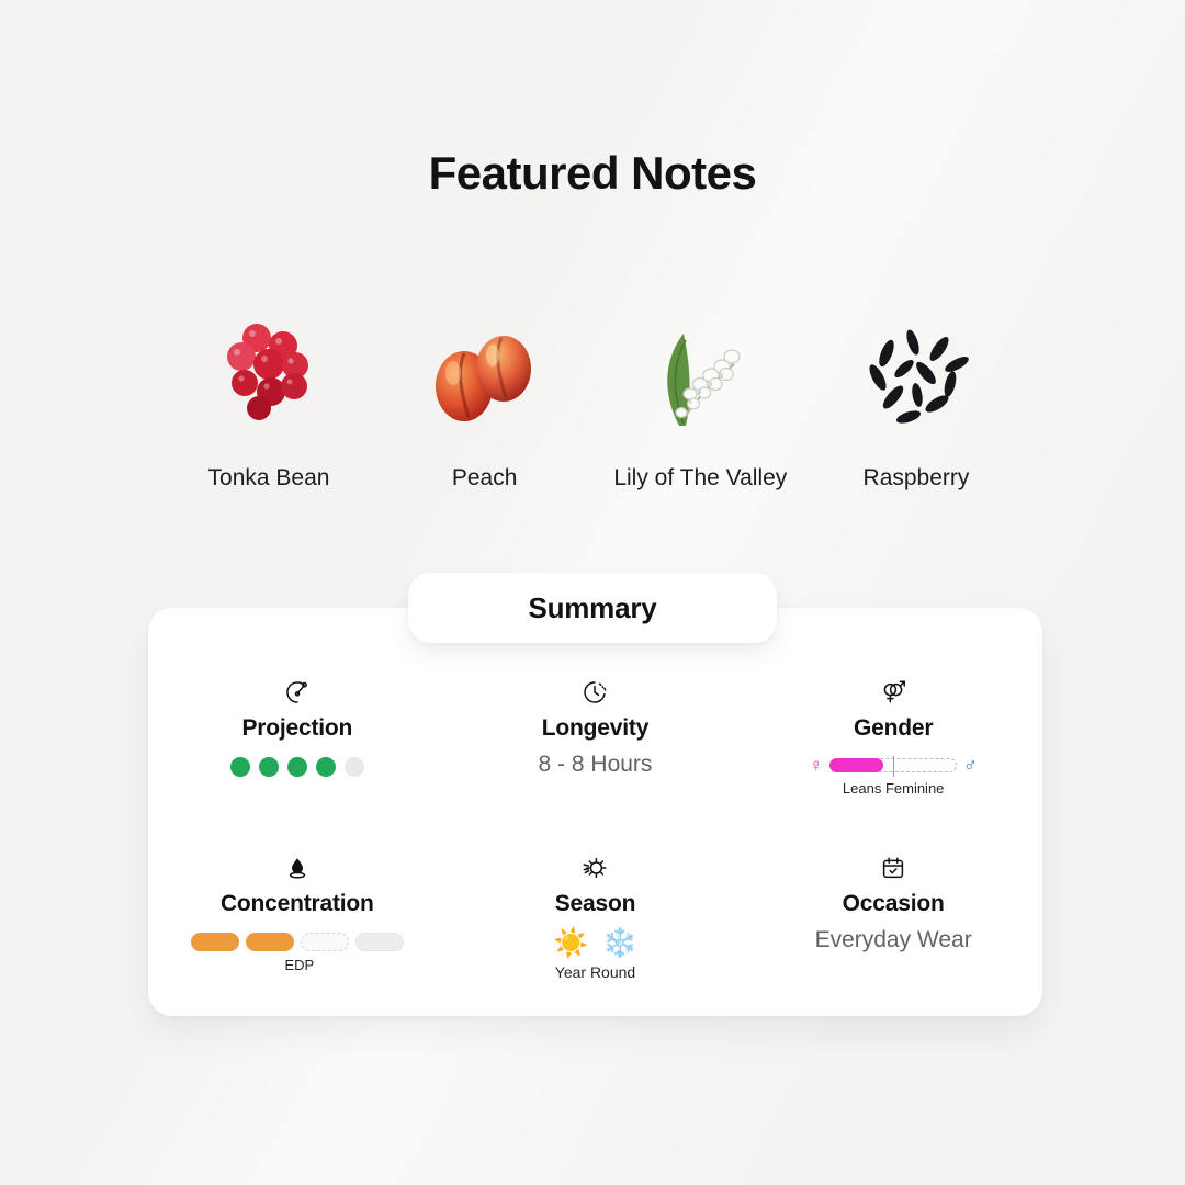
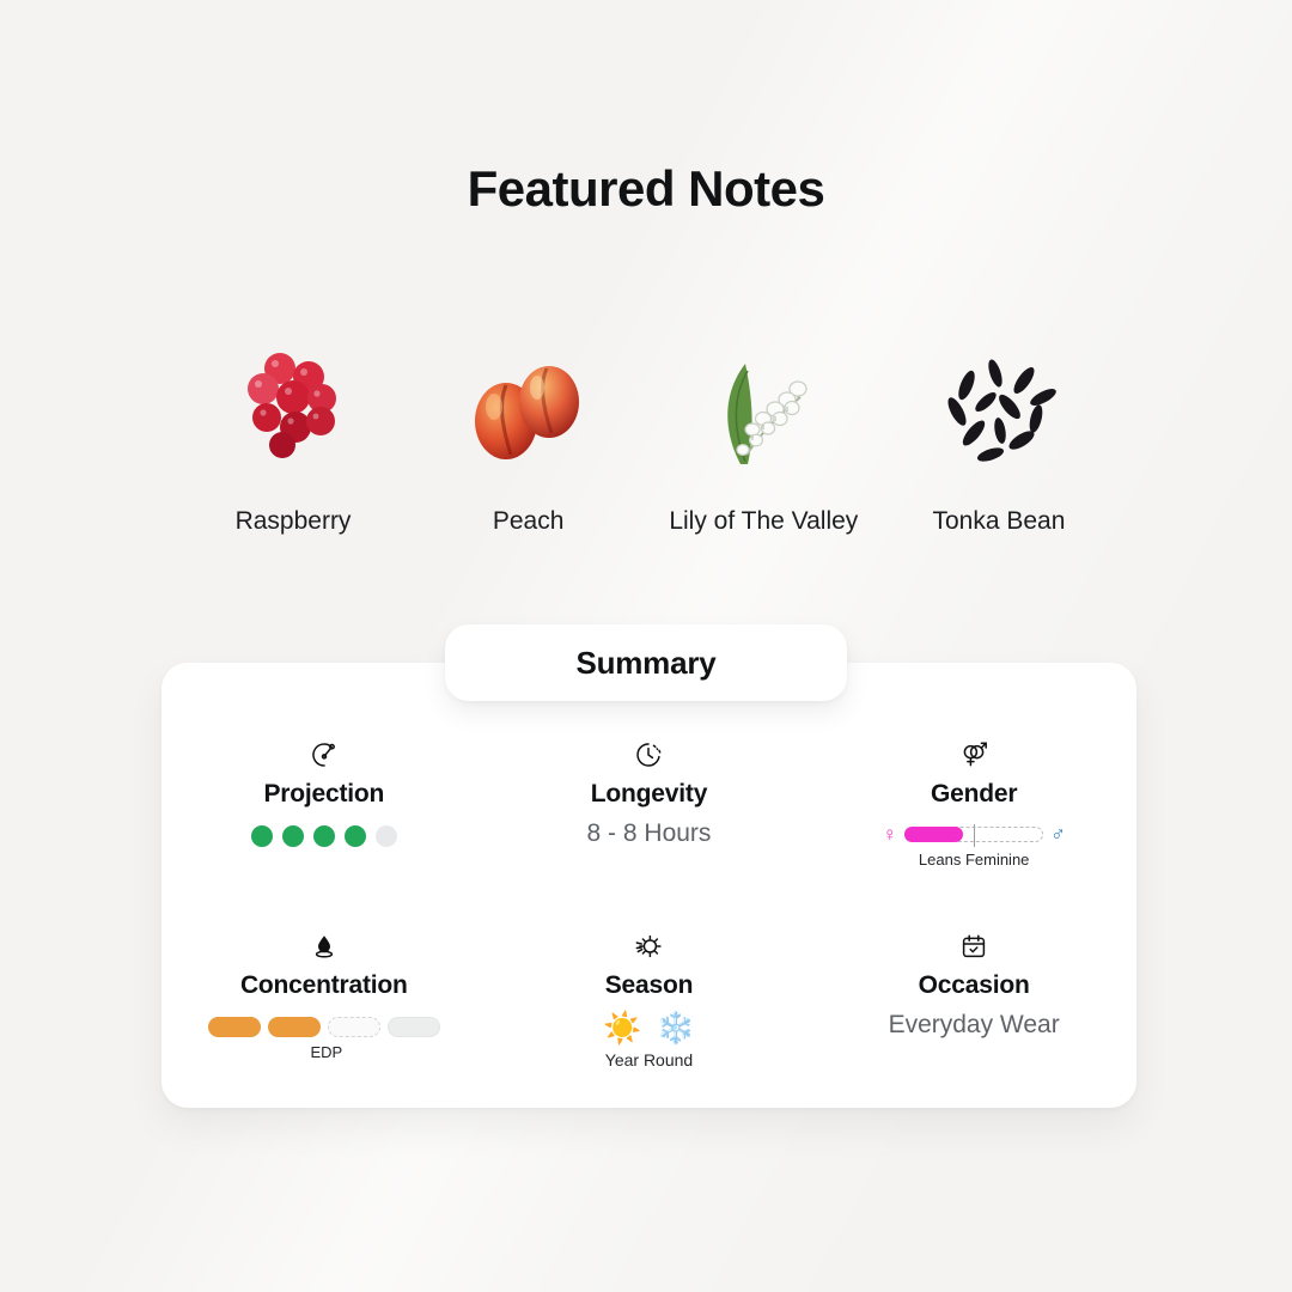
  Featured Notes
- Tonka Bean
+ Raspberry
  Peach
  Lily of The Valley
- Raspberry
+ Tonka Bean
  Summary
  Projection
  Longevity
  8 - 8 Hours
  Gender
  ♀
  ♂
  Leans Feminine
  Concentration
  EDP
  Season
  ☀️
  ❄️
  Year Round
  Occasion
  Everyday Wear
